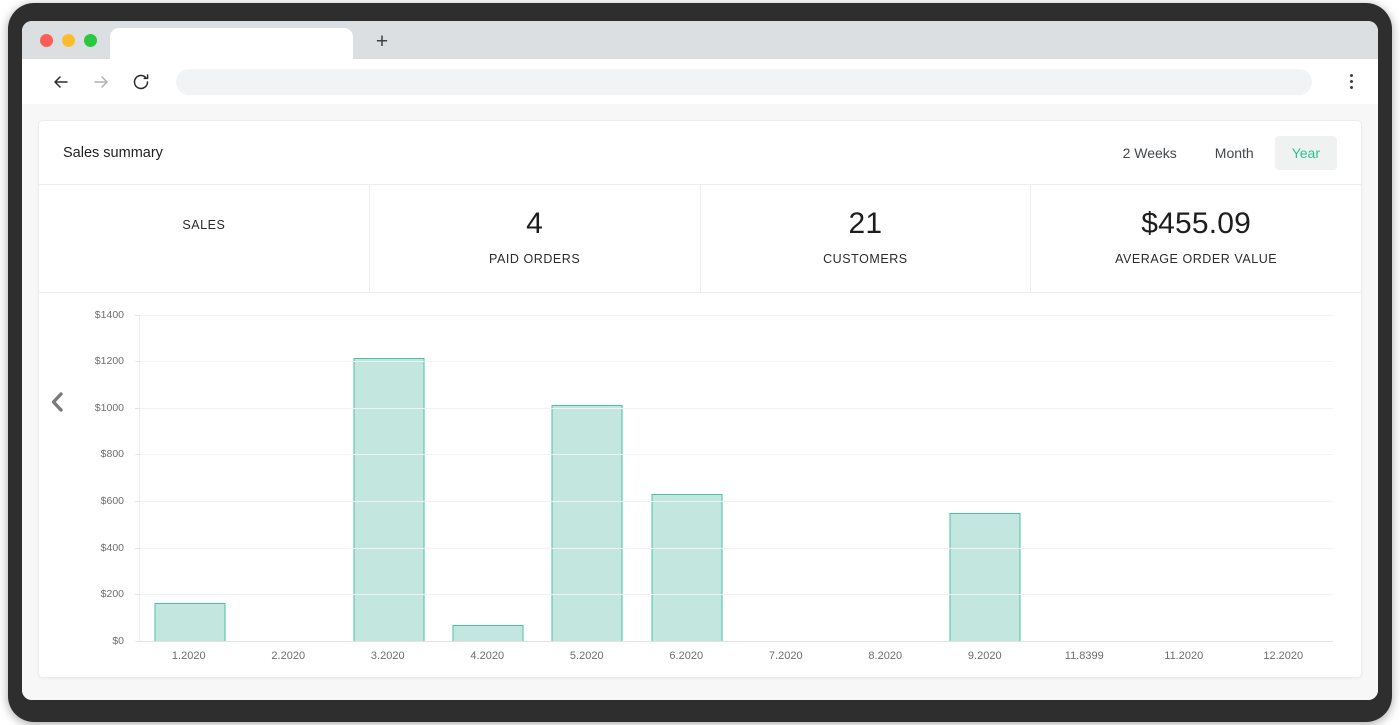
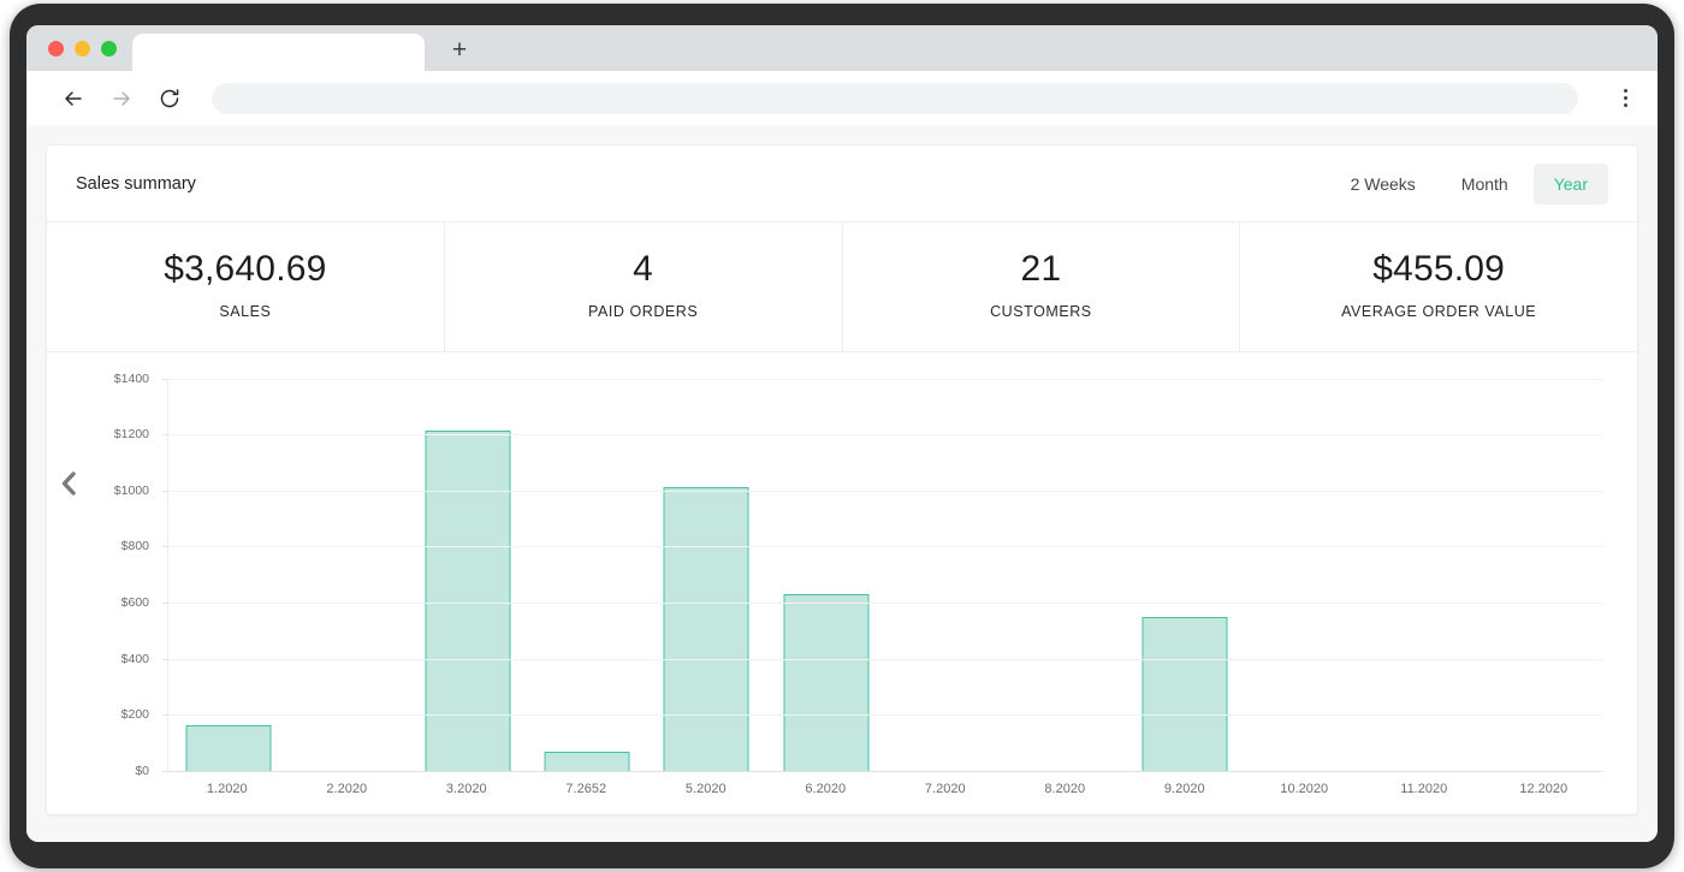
  +
  Sales summary
  2 Weeks
  Month
  Year
+ $3,640.69
  SALES
  4
  PAID ORDERS
  21
  CUSTOMERS
  $455.09
  AVERAGE ORDER VALUE
  $0
  $200
  $400
  $600
  $800
  $1000
  $1200
  $1400
  1.2020
  2.2020
  3.2020
- 4.2020
+ 7.2652
  5.2020
  6.2020
  7.2020
  8.2020
  9.2020
- 11.8399
+ 10.2020
  11.2020
  12.2020
